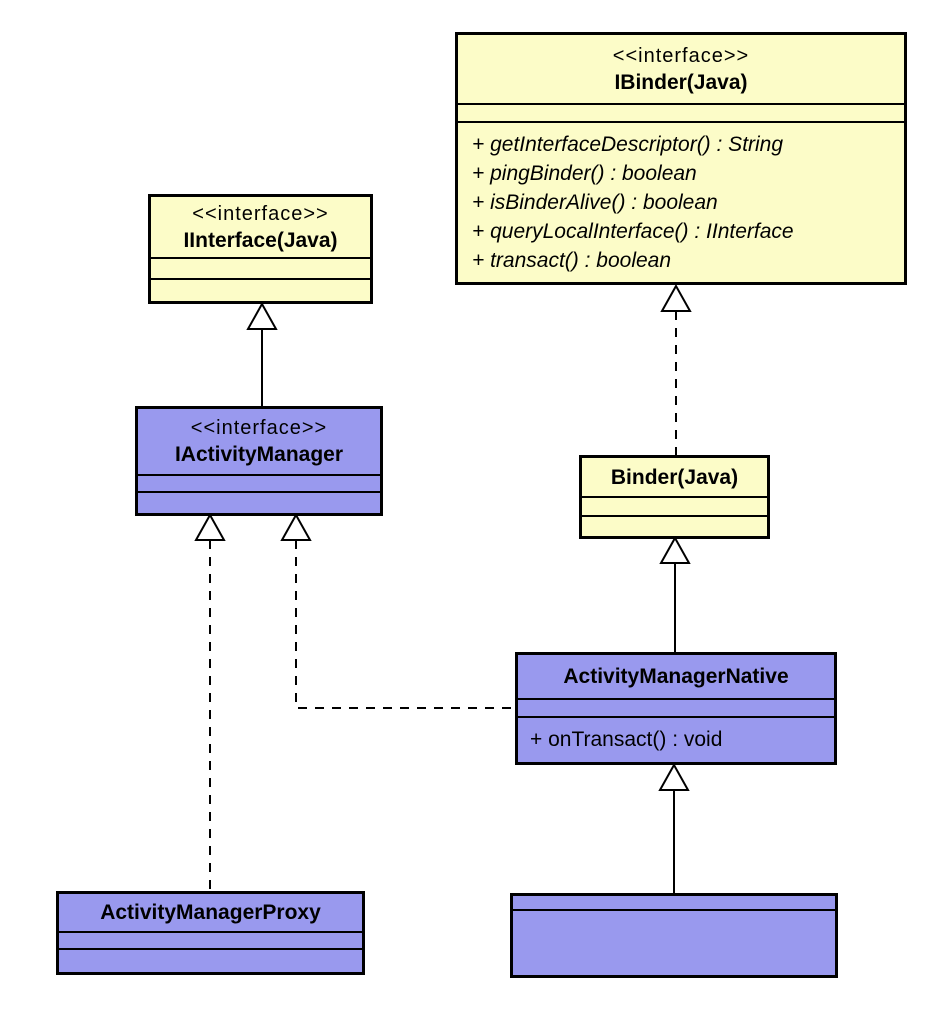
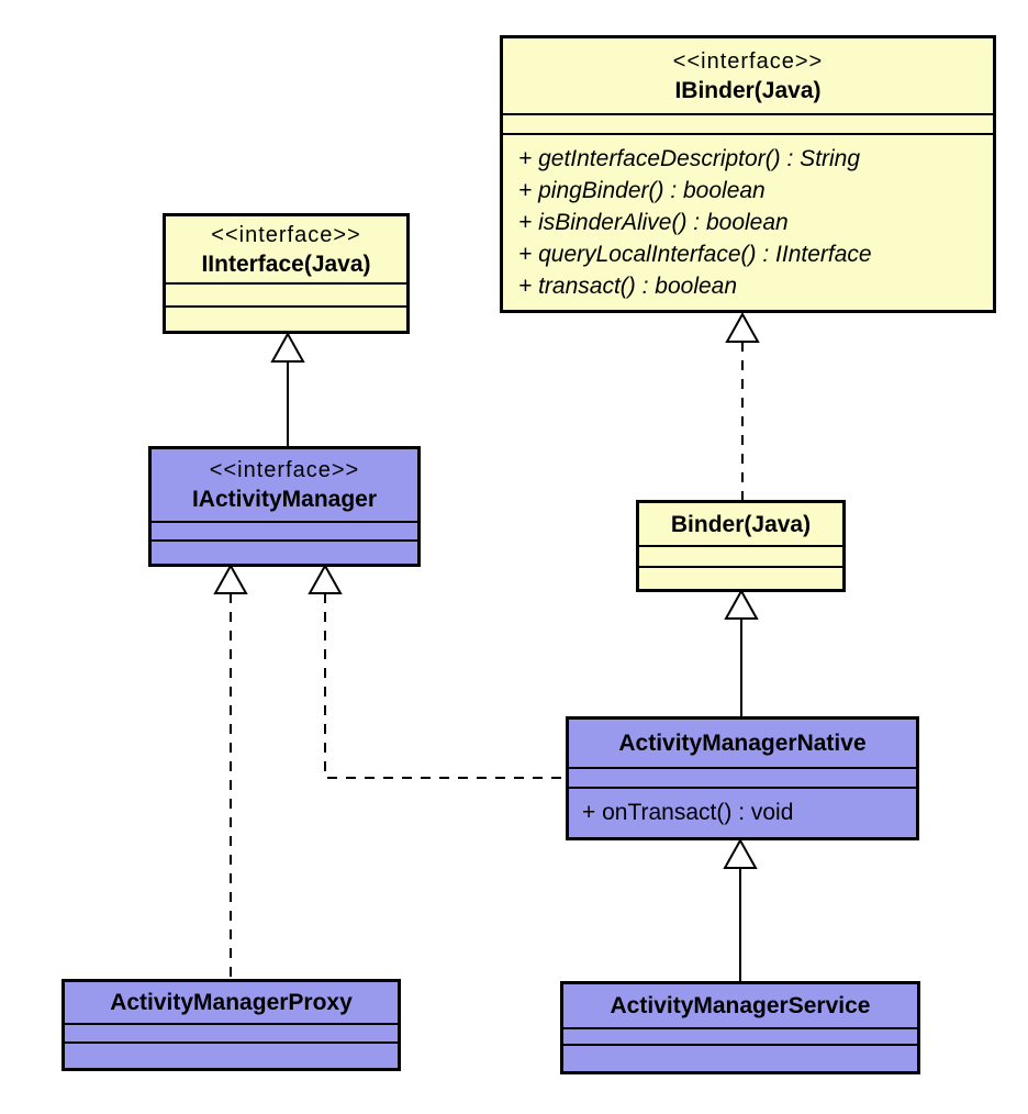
  <<interface>>
  IBinder(Java)
  + getInterfaceDescriptor() : String
  + pingBinder() : boolean
  + isBinderAlive() : boolean
  + queryLocalInterface() : IInterface
  + transact() : boolean
  <<interface>>
  IInterface(Java)
  <<interface>>
  IActivityManager
  Binder(Java)
  ActivityManagerNative
  + onTransact() : void
  ActivityManagerProxy
+ ActivityManagerService
